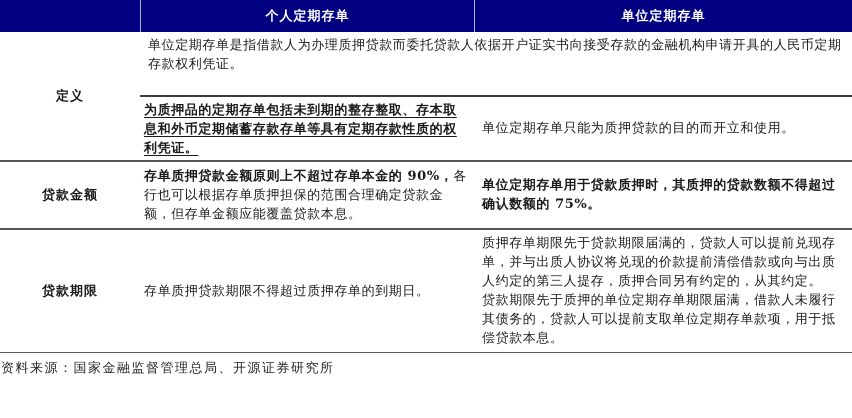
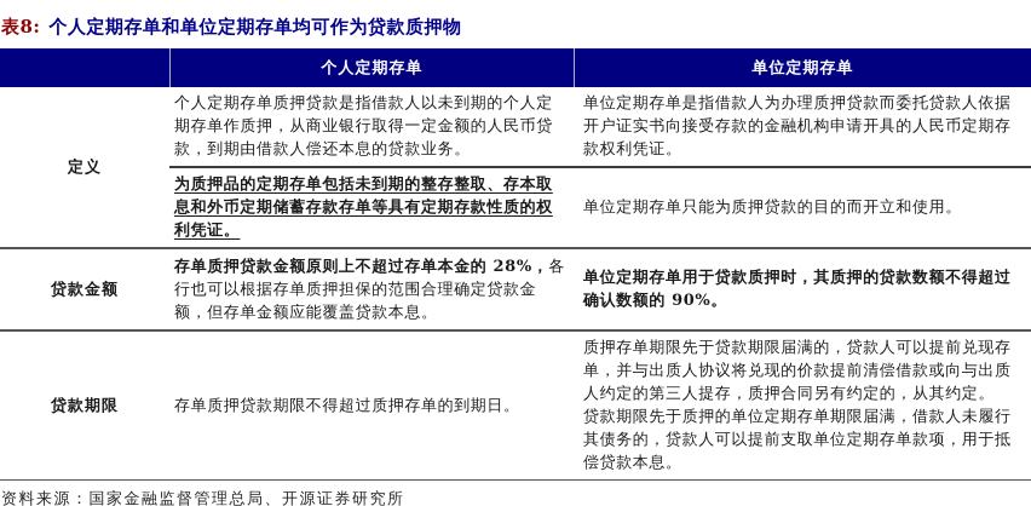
+ 表8: 个人定期存单和单位定期存单均可作为贷款质押物
  个人定期存单
  单位定期存单
  定义
+ 个人定期存单质押贷款是指借款人以未到期的个人定期存单作质押，从商业银行取得一定金额的人民币贷款，到期由借款人偿还本息的贷款业务。
  单位定期存单是指借款人为办理质押贷款而委托贷款人依据开户证实书向接受存款的金融机构申请开具的人民币定期存款权利凭证。
  为质押品的定期存单包括未到期的整存整取、存本取息和外币定期储蓄存款存单等具有定期存款性质的权利凭证。
  单位定期存单只能为质押贷款的目的而开立和使用。
  贷款金额
- 存单质押贷款金额原则上不超过存单本金的 90%，各行也可以根据存单质押担保的范围合理确定贷款金额，但存单金额应能覆盖贷款本息。
+ 存单质押贷款金额原则上不超过存单本金的 28%，各行也可以根据存单质押担保的范围合理确定贷款金额，但存单金额应能覆盖贷款本息。
- 单位定期存单用于贷款质押时，其质押的贷款数额不得超过确认数额的 75%。
+ 单位定期存单用于贷款质押时，其质押的贷款数额不得超过确认数额的 90%。
  贷款期限
  存单质押贷款期限不得超过质押存单的到期日。
  质押存单期限先于贷款期限届满的，贷款人可以提前兑现存单，并与出质人协议将兑现的价款提前清偿借款或向与出质人约定的第三人提存，质押合同另有约定的，从其约定。
  贷款期限先于质押的单位定期存单期限届满，借款人未履行其债务的，贷款人可以提前支取单位定期存单款项，用于抵偿贷款本息。
  资料来源：国家金融监督管理总局、开源证券研究所
